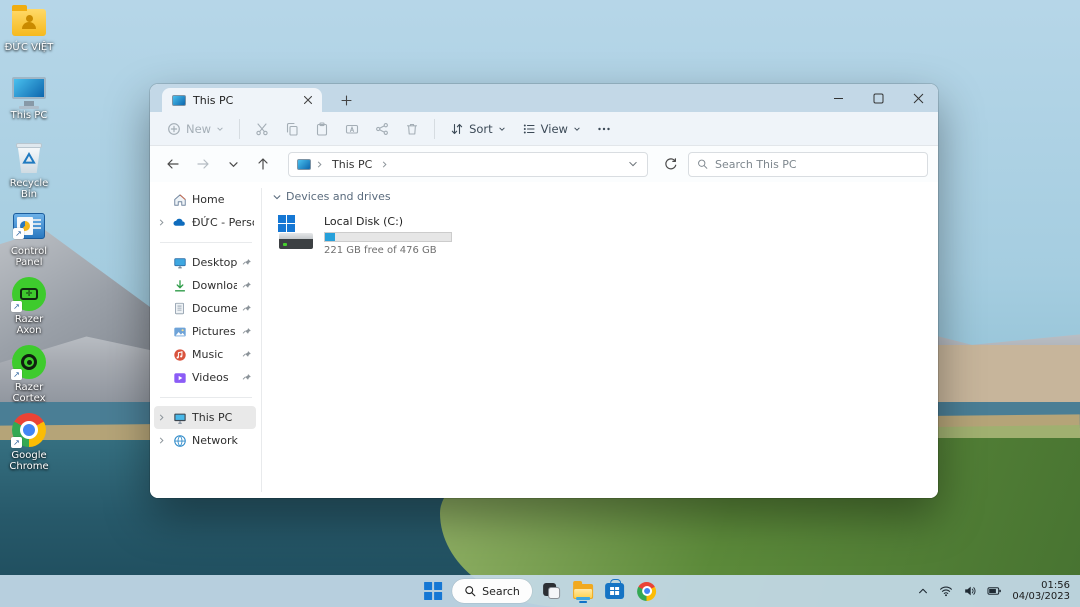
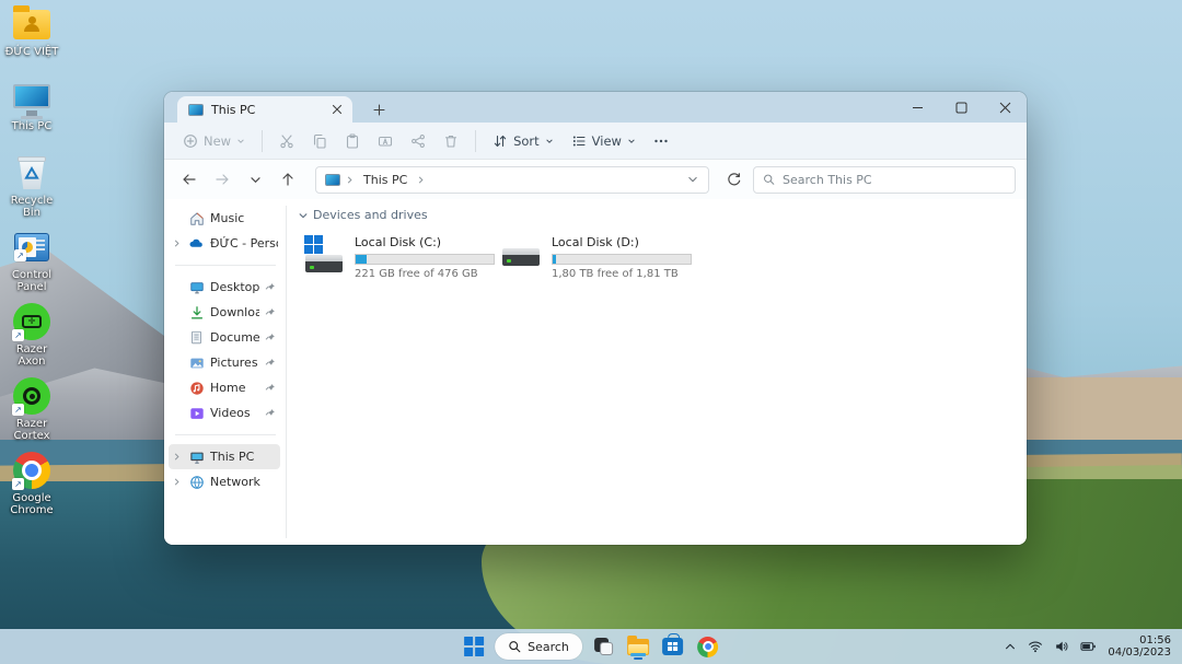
  ĐỨC VIỆT
  This PC
  Recycle Bin
  ↗
  Control Panel
  ↗
  Razer Axon
  ↗
  Razer Cortex
  ↗
  Google Chrome
  This PC
  New
  Sort
  View
  This PC
  Search This PC
- Home
+ Music
  Desktop
  Downloa
  Pictures
- Music
+ Home
  Videos
  This PC
  Network
  Devices and drives
  Local Disk (C:)
  221 GB free of 476 GB
+ Local Disk (D:)
+ 1,80 TB free of 1,81 TB
  Search
  01:56
  04/03/2023
